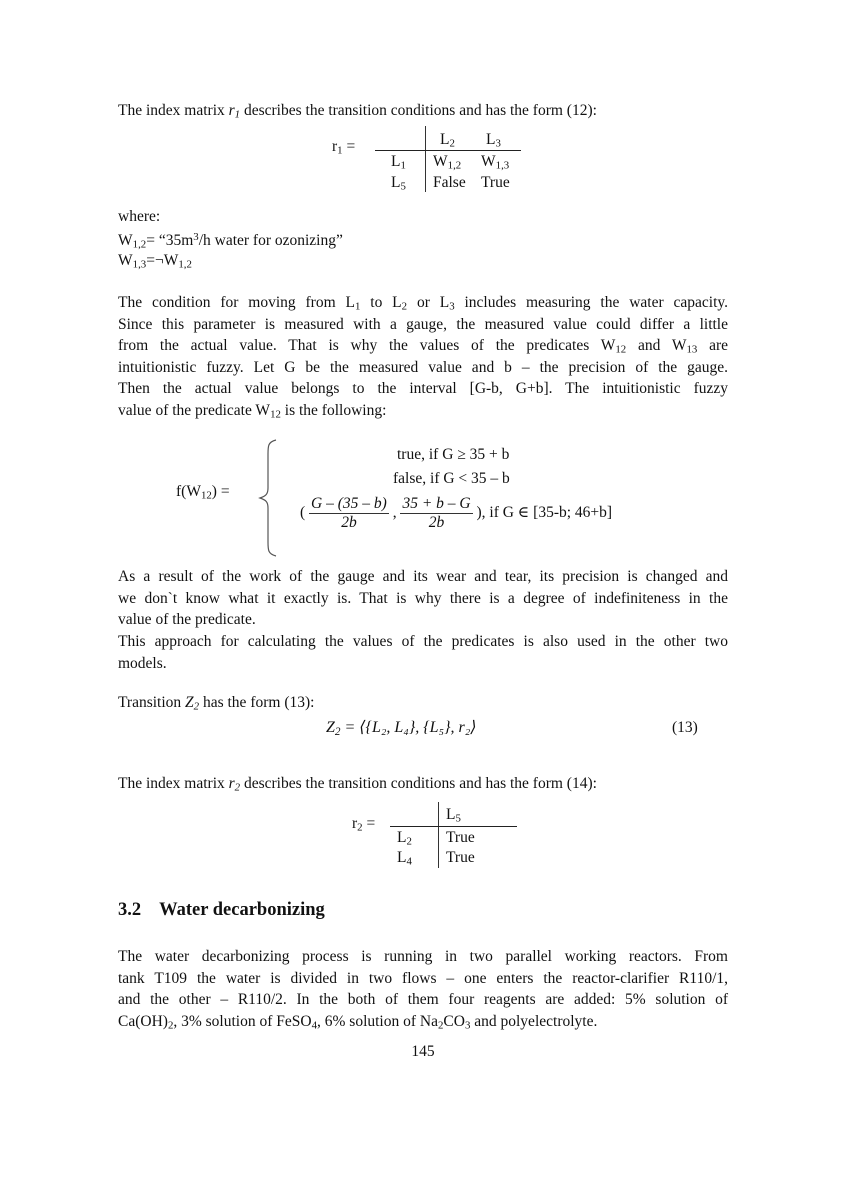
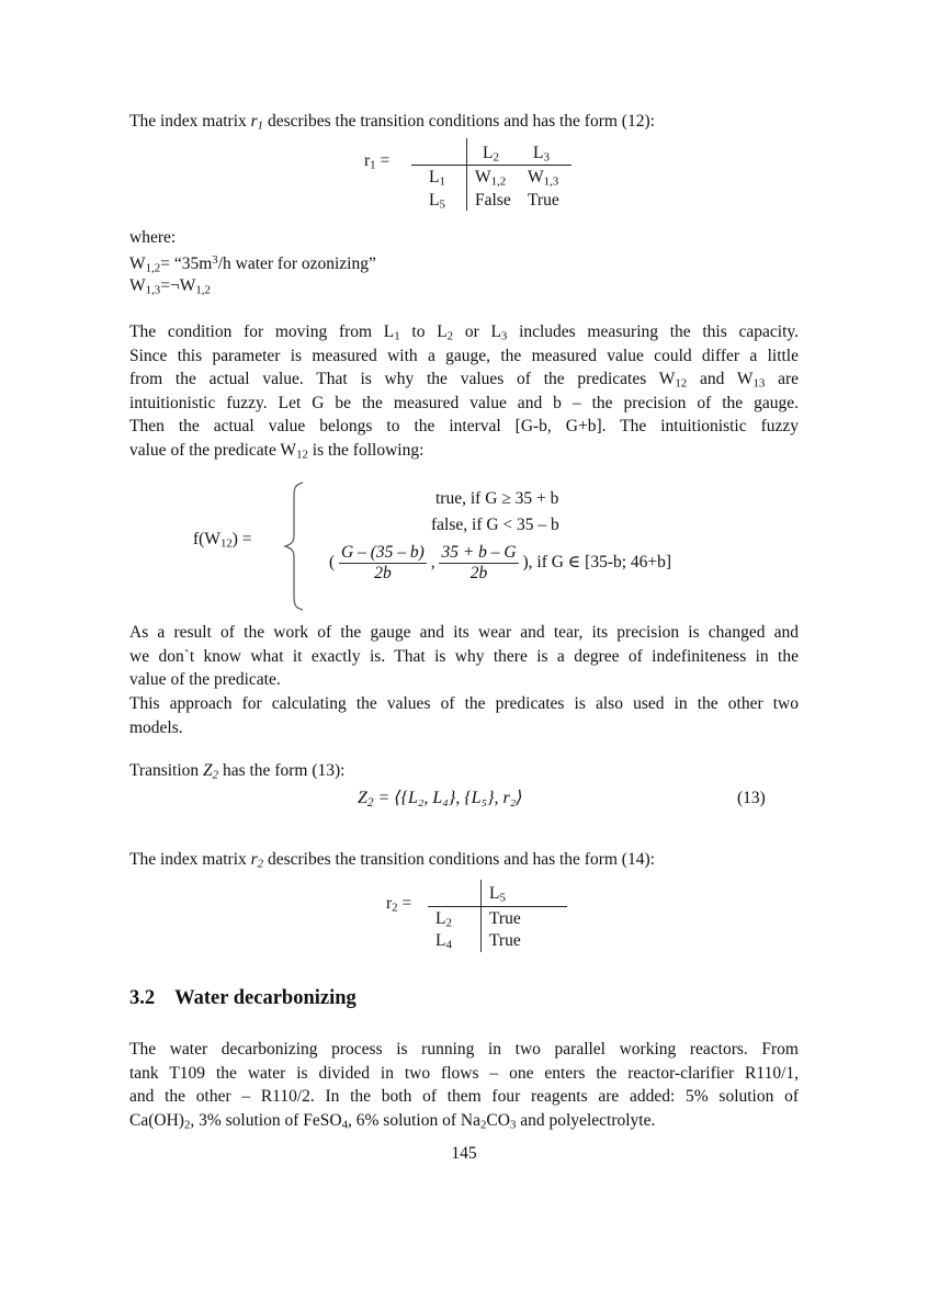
  The index matrix r1 describes the transition conditions and has the form (12):
  r1 =
  L2
  L3
  L1
  W1,2
  W1,3
  L5
  False
  True
  where:
  W1,2= “35m3/h water for ozonizing”
  W1,3=¬W1,2
- The condition for moving from L1 to L2 or L3 includes measuring the water capacity.
+ The condition for moving from L1 to L2 or L3 includes measuring the this capacity.
  Since this parameter is measured with a gauge, the measured value could differ a little
  from the actual value. That is why the values of the predicates W12 and W13 are
  intuitionistic fuzzy. Let G be the measured value and b – the precision of the gauge.
  Then the actual value belongs to the interval [G-b, G+b]. The intuitionistic fuzzy
  value of the predicate W12 is the following:
  f(W12) =
  true, if G ≥ 35 + b
  false, if G < 35 – b
  (
  G – (35 – b)
  2b
  ,
  35 + b – G
  2b
  ), if G ∈ [35-b; 46+b]
  As a result of the work of the gauge and its wear and tear, its precision is changed and
  we don`t know what it exactly is. That is why there is a degree of indefiniteness in the
  value of the predicate.
  This approach for calculating the values of the predicates is also used in the other two
  models.
  Transition Z2 has the form (13):
  Z2 = ⟨{L₂, L₄}, {L₅}, r₂⟩
  (13)
  The index matrix r2 describes the transition conditions and has the form (14):
  r2 =
  L5
  L2
  True
  L4
  True
  3.2 Water decarbonizing
  The water decarbonizing process is running in two parallel working reactors. From
  tank T109 the water is divided in two flows – one enters the reactor-clarifier R110/1,
  and the other – R110/2. In the both of them four reagents are added: 5% solution of
  Ca(OH)2, 3% solution of FeSO4, 6% solution of Na2CO3 and polyelectrolyte.
  145
